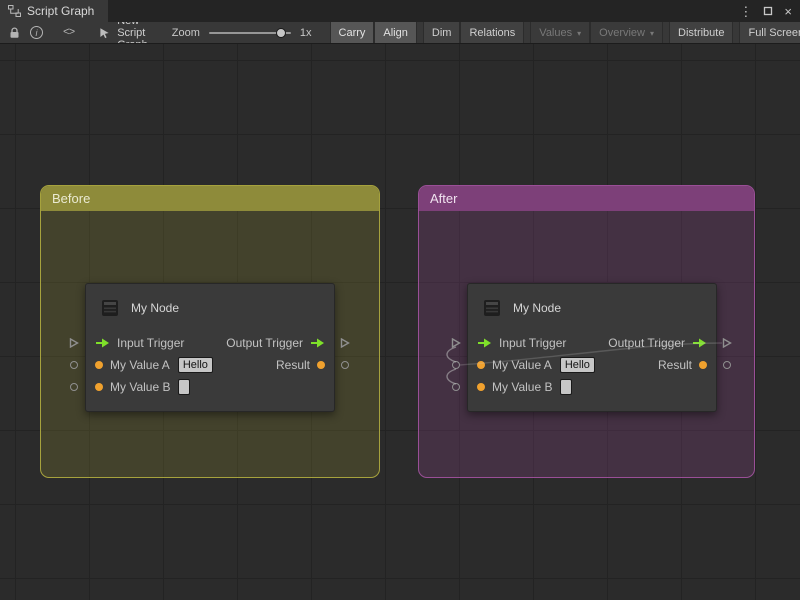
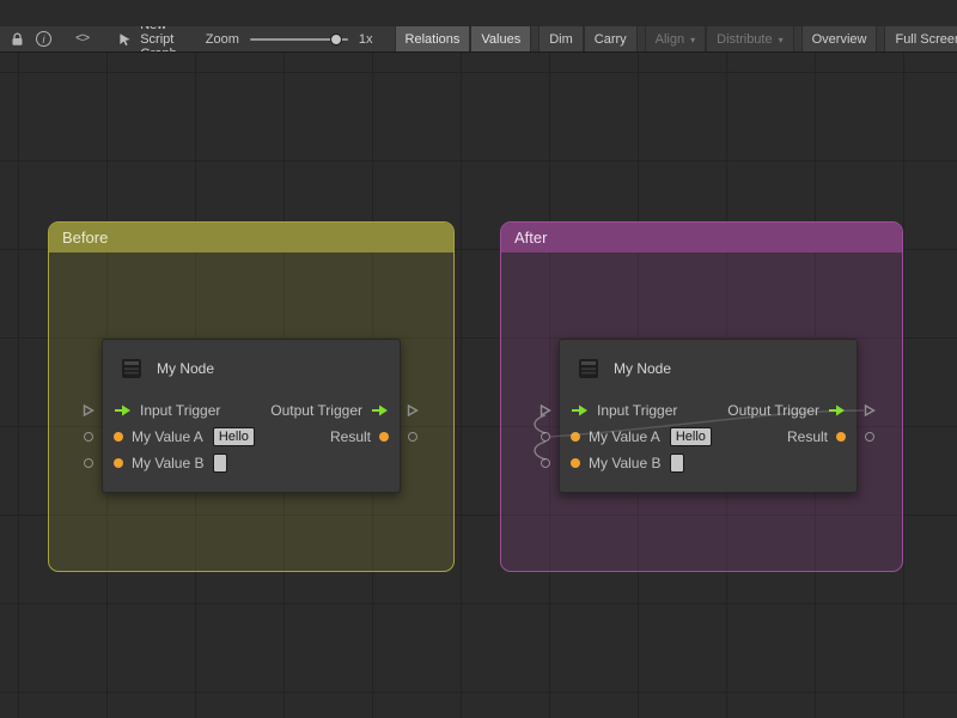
- Script Graph
- ⋮
- ×
  i
  <>
  Zoom
  1x
- Carry
+ Relations
- Align
+ Values
  Dim
- Relations
+ Carry
- Values
+ Align
  ▾
- Overview
+ Distribute
  ▾
- Distribute
+ Overview
  Full Scree
  Before
  After
  My Node
  Input Trigger
  Output Trigger
  My Value A
  Hello
  Result
  My Value B
  My Node
  Input Trigger
  Output Trigger
  My Value A
  Hello
  Result
  My Value B
